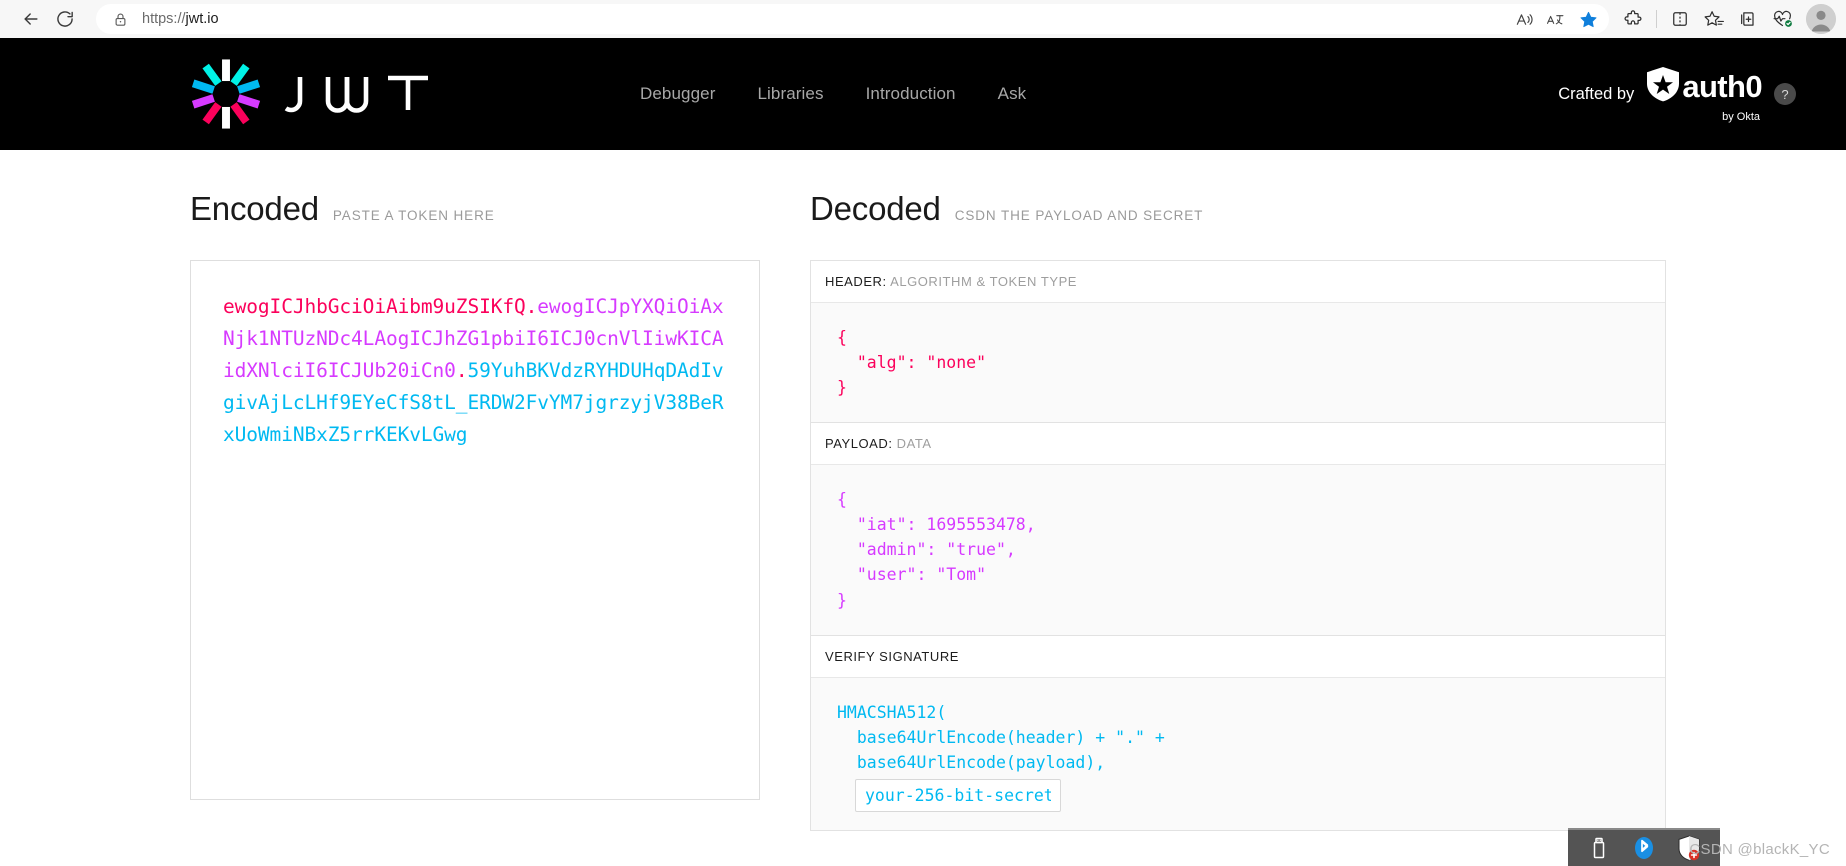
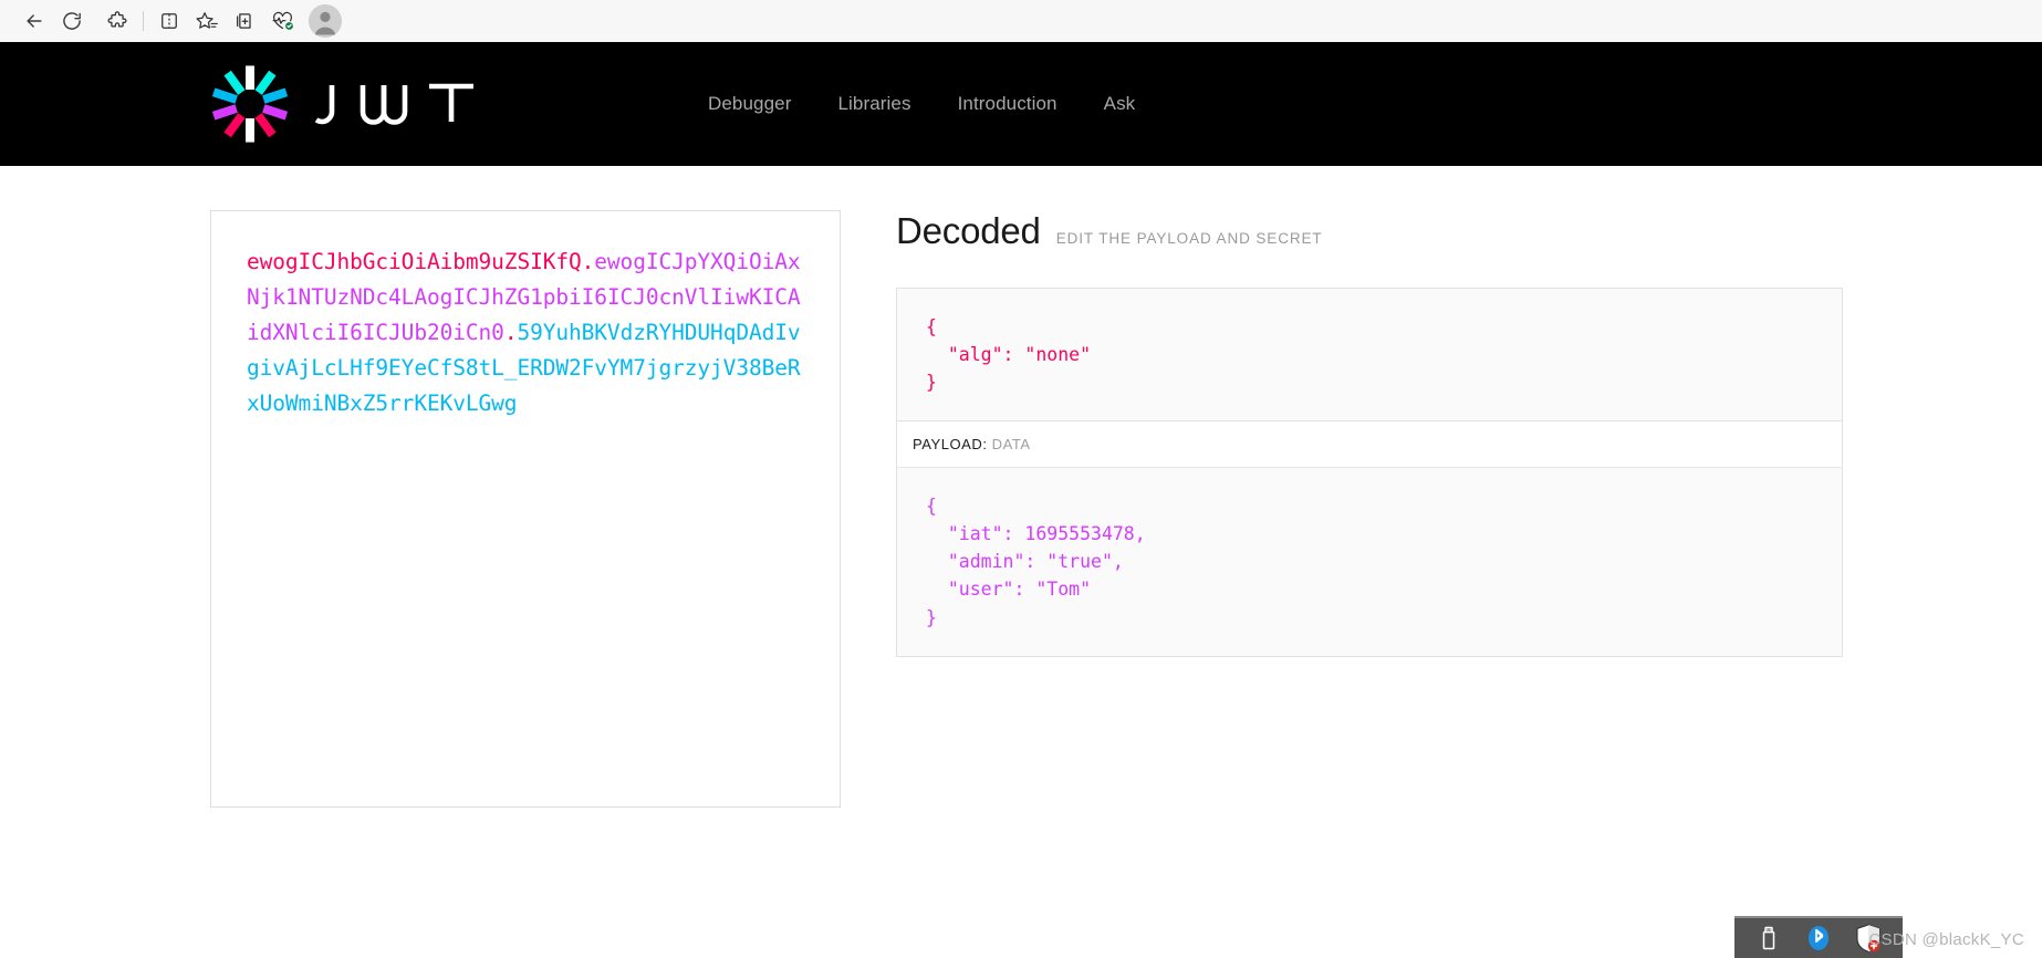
- https://jwt.io
  Debugger
  Libraries
  Introduction
  Ask
- Crafted by
- auth0
- by Okta
- ?
- Encoded
- PASTE A TOKEN HERE
  ewogICJhbGciOiAibm9uZSIKfQ.ewogICJpYXQiOiAxNjk1NTUzNDc4LAogICJhZG1pbiI6ICJ0cnVlIiwKICAidXNlciI6ICJUb20iCn0.59YuhBKVdzRYHDUHqDAdIvgivAjLcLHf9EYeCfS8tL_ERDW2FvYM7jgrzyjV38BeRxUoWmiNBxZ5rrKEKvLGwg
  Decoded
- CSDN THE PAYLOAD AND SECRET
+ EDIT THE PAYLOAD AND SECRET
- HEADER: ALGORITHM & TOKEN TYPE
  {
  "alg": "none"
  }
  PAYLOAD: DATA
  {
  "iat": 1695553478,
  "admin": "true",
  "user": "Tom"
  }
- VERIFY SIGNATURE
- HMACSHA512(
- base64UrlEncode(header) + "." +
- base64UrlEncode(payload),
- your-256-bit-secret
  CSDN @blackK_YC
